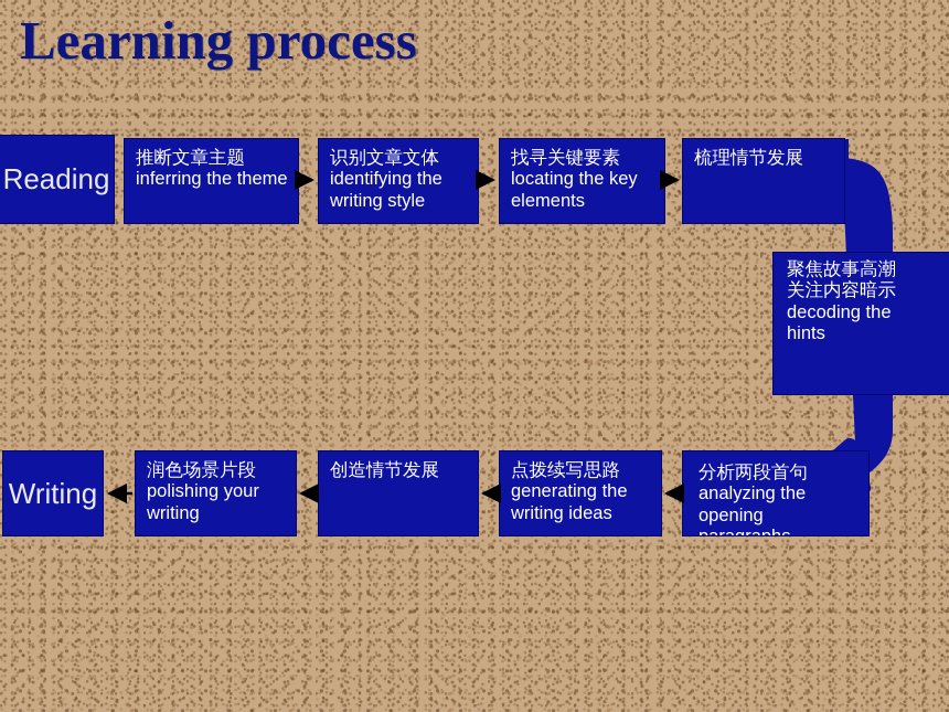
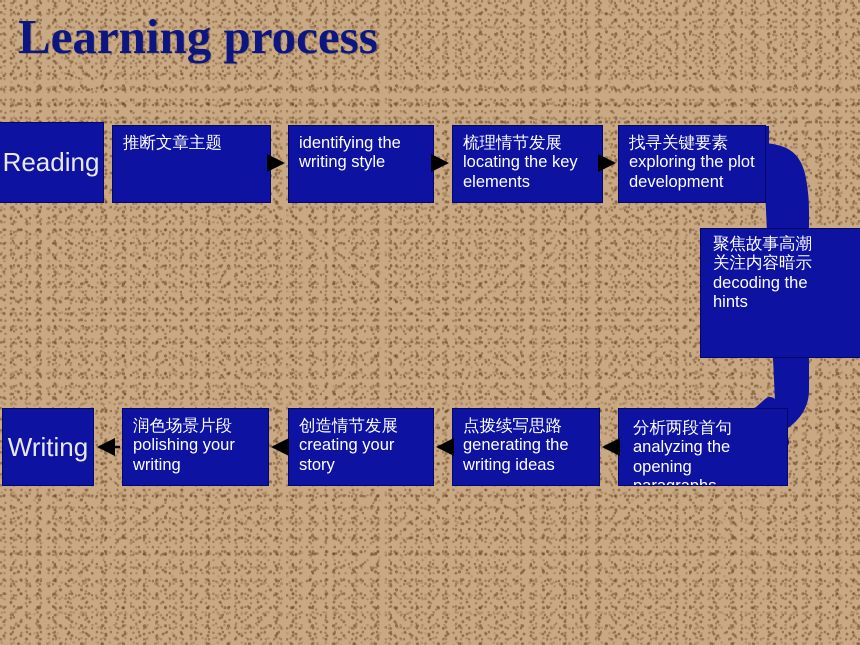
  Learning process
  Reading
  推断文章主题
- inferring the theme
- 识别文章文体
  identifying the
  writing style
- 找寻关键要素
+ 梳理情节发展
  locating the key
  elements
- 梳理情节发展
+ 找寻关键要素
+ exploring the plot
+ development
  聚焦故事高潮
  关注内容暗示
  decoding the
  hints
  Writing
  润色场景片段
  polishing your
  writing
  创造情节发展
+ creating your
+ story
  点拨续写思路
  generating the
  writing ideas
  分析两段首句
  analyzing the opening
